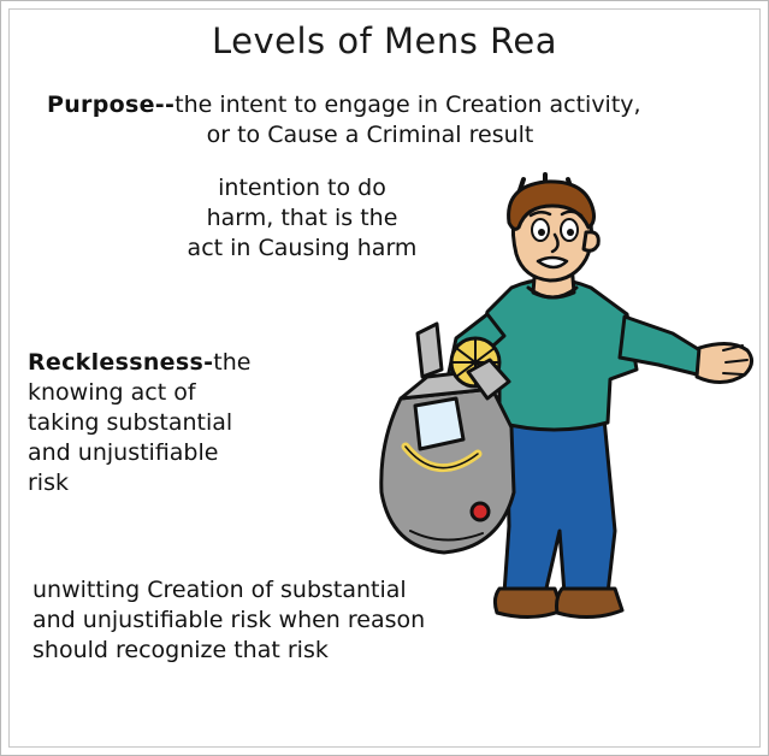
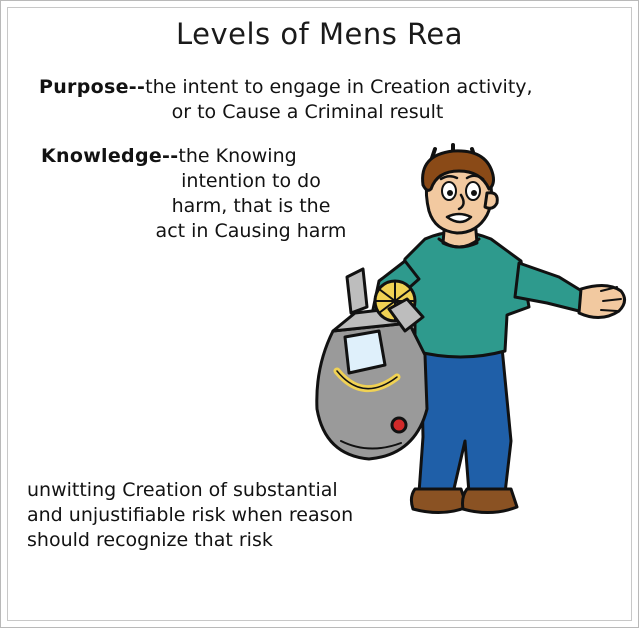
  Levels of Mens Rea
  Purpose--the intent to engage in Creation activity,
  or to Cause a Criminal result
+ Knowledge--the Knowing
  intention to do
  harm, that is the
  act in Causing harm
- Recklessness-the
- knowing act of
- taking substantial
- and unjustifiable
- risk
  unwitting Creation of substantial
  and unjustifiable risk when reason
  should recognize that risk
